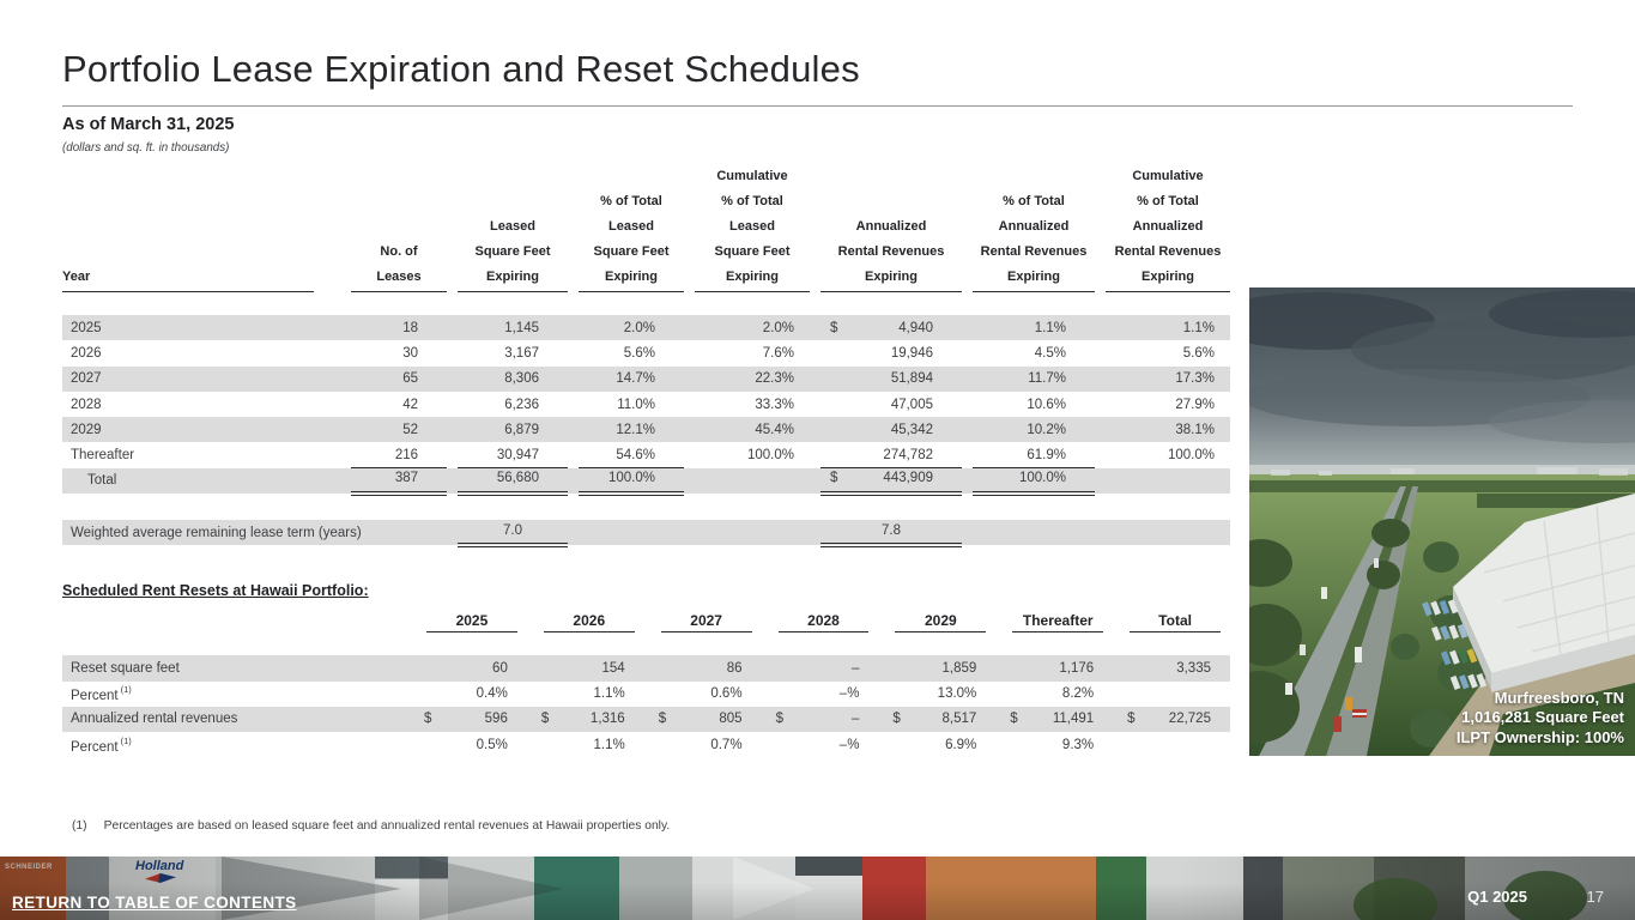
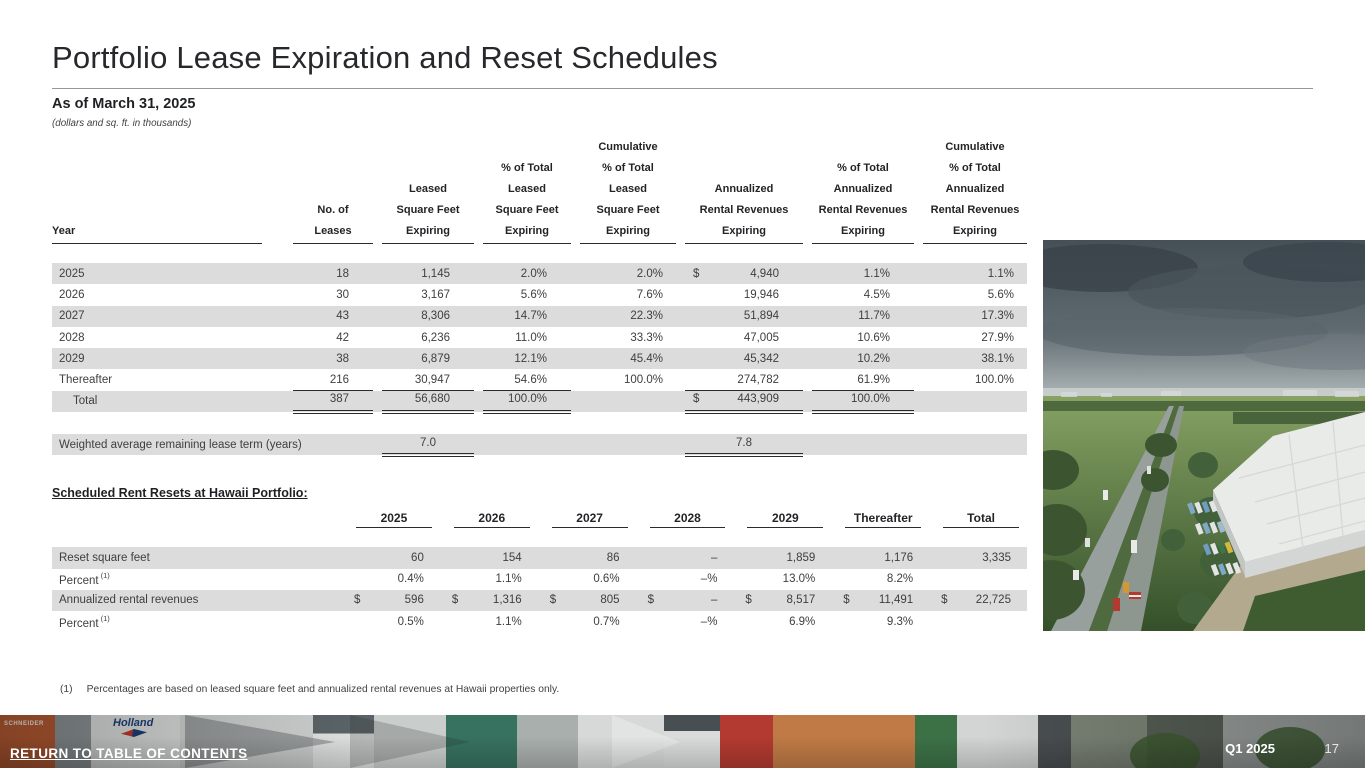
  Portfolio Lease Expiration and Reset Schedules
  As of March 31, 2025
  (dollars and sq. ft. in thousands)
  Year
  No. of
  Leases
  Leased
  Square Feet
  Expiring
  % of Total
  Leased
  Square Feet
  Expiring
  Cumulative
  % of Total
  Leased
  Square Feet
  Expiring
  Annualized
  Rental Revenues
  Expiring
  % of Total
  Annualized
  Rental Revenues
  Expiring
  Cumulative
  % of Total
  Annualized
  Rental Revenues
  Expiring
  2025
  18
  1,145
  2.0%
  2.0%
  $
  4,940
  1.1%
  1.1%
  2026
  30
  3,167
  5.6%
  7.6%
  19,946
  4.5%
  5.6%
  2027
- 65
+ 43
  8,306
  14.7%
  22.3%
  51,894
  11.7%
  17.3%
  2028
  42
  6,236
  11.0%
  33.3%
  47,005
  10.6%
  27.9%
  2029
- 52
+ 38
  6,879
  12.1%
  45.4%
  45,342
  10.2%
  38.1%
  Thereafter
  216
  30,947
  54.6%
  100.0%
  274,782
  61.9%
  100.0%
  Total
  387
  56,680
  100.0%
  $
  443,909
  100.0%
  Weighted average remaining lease term (years)
  7.0
  7.8
  Scheduled Rent Resets at Hawaii Portfolio:
  2025
  2026
  2027
  2028
  2029
  Thereafter
  Total
  Reset square feet
  60
  154
  86
  –
  1,859
  1,176
  3,335
  Percent (1)
  0.4%
  1.1%
  0.6%
  –%
  13.0%
  8.2%
  Annualized rental revenues
  $
  596
  $
  1,316
  $
  805
  $
  –
  $
  8,517
  $
  11,491
  $
  22,725
  Percent (1)
  0.5%
  1.1%
  0.7%
  –%
  6.9%
  9.3%
  (1)
  Percentages are based on leased square feet and annualized rental revenues at Hawaii properties only.
- Murfreesboro, TN
- 1,016,281 Square Feet
- ILPT Ownership: 100%
  RETURN TO TABLE OF CONTENTS
  Q1 2025
  17
